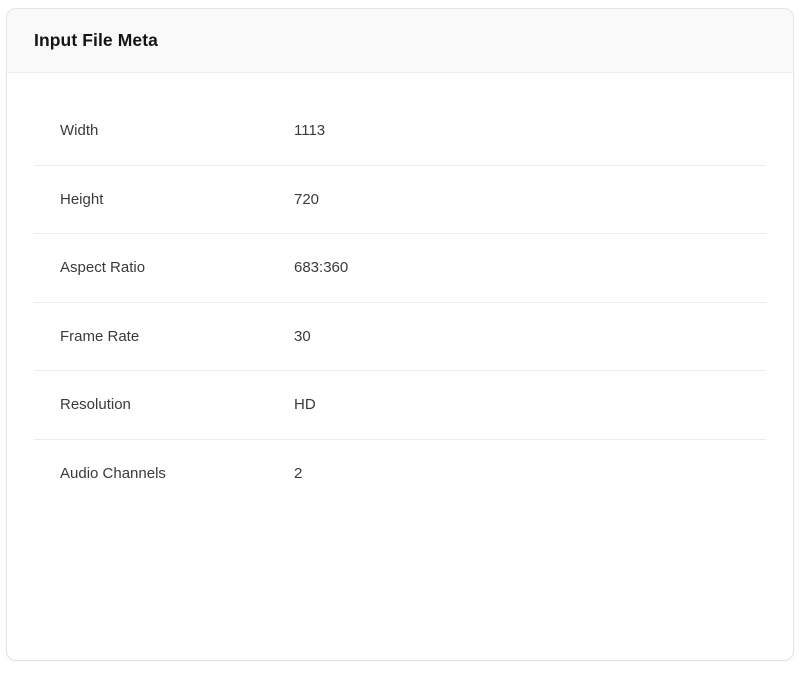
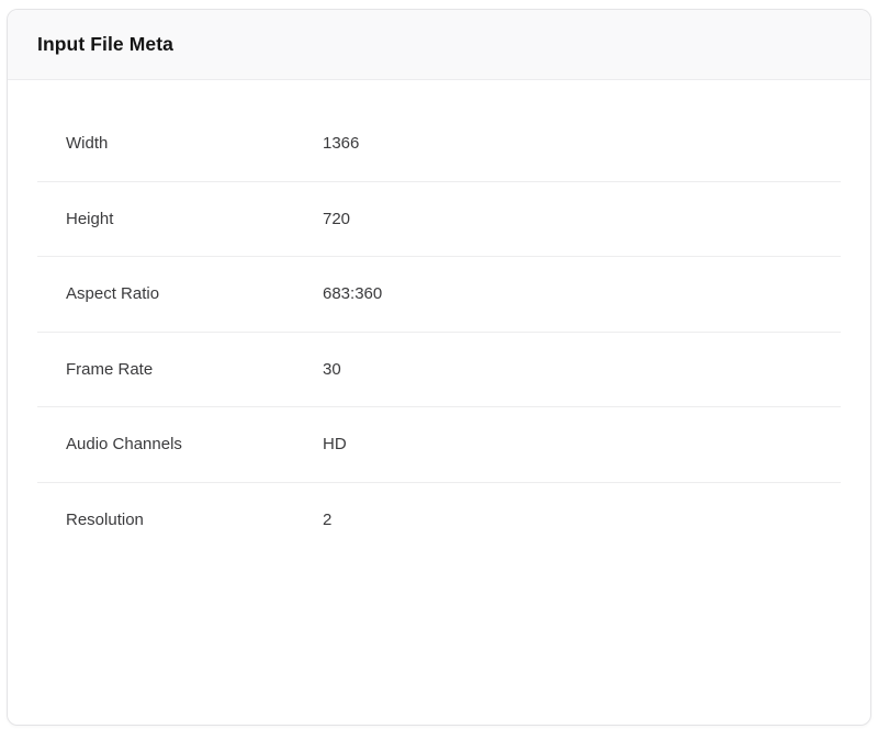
  Input File Meta
  Width
- 1113
+ 1366
  Height
  720
  Aspect Ratio
  683:360
  Frame Rate
  30
- Resolution
+ Audio Channels
  HD
- Audio Channels
+ Resolution
  2
